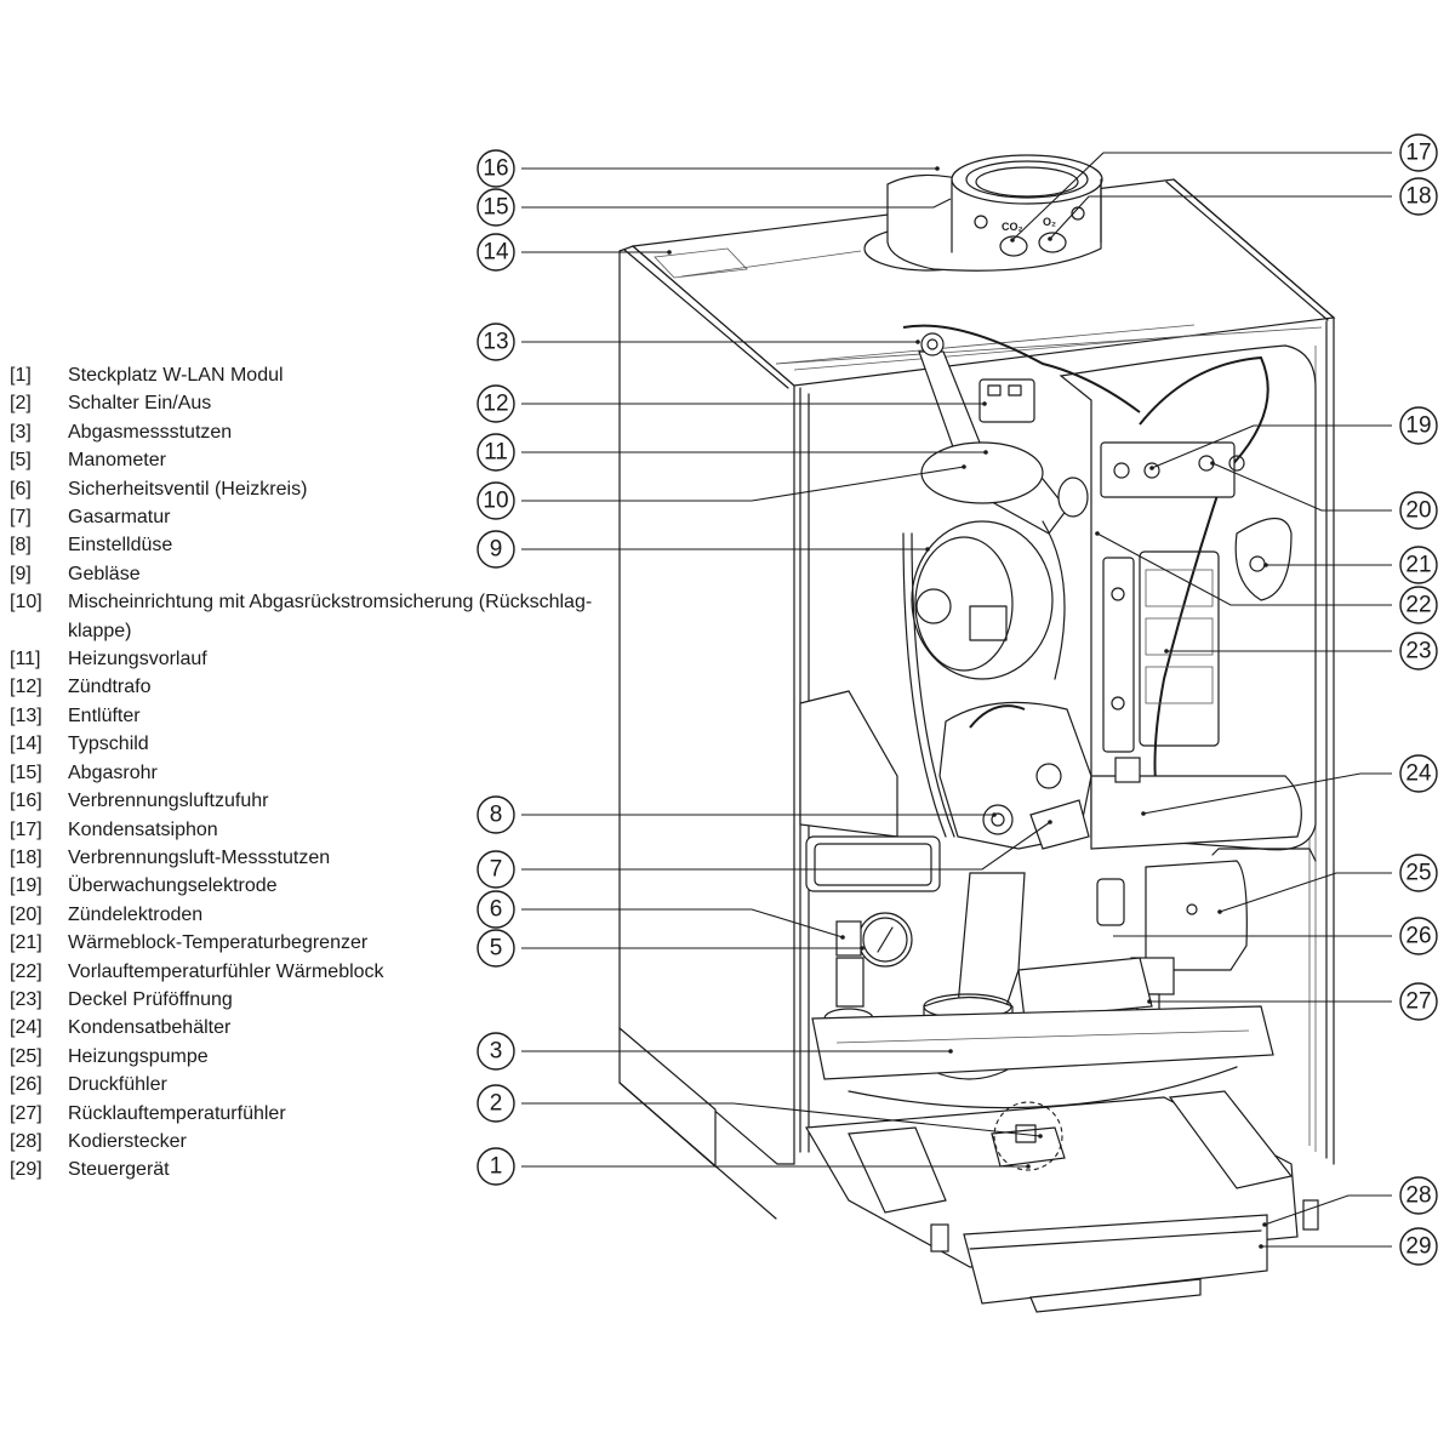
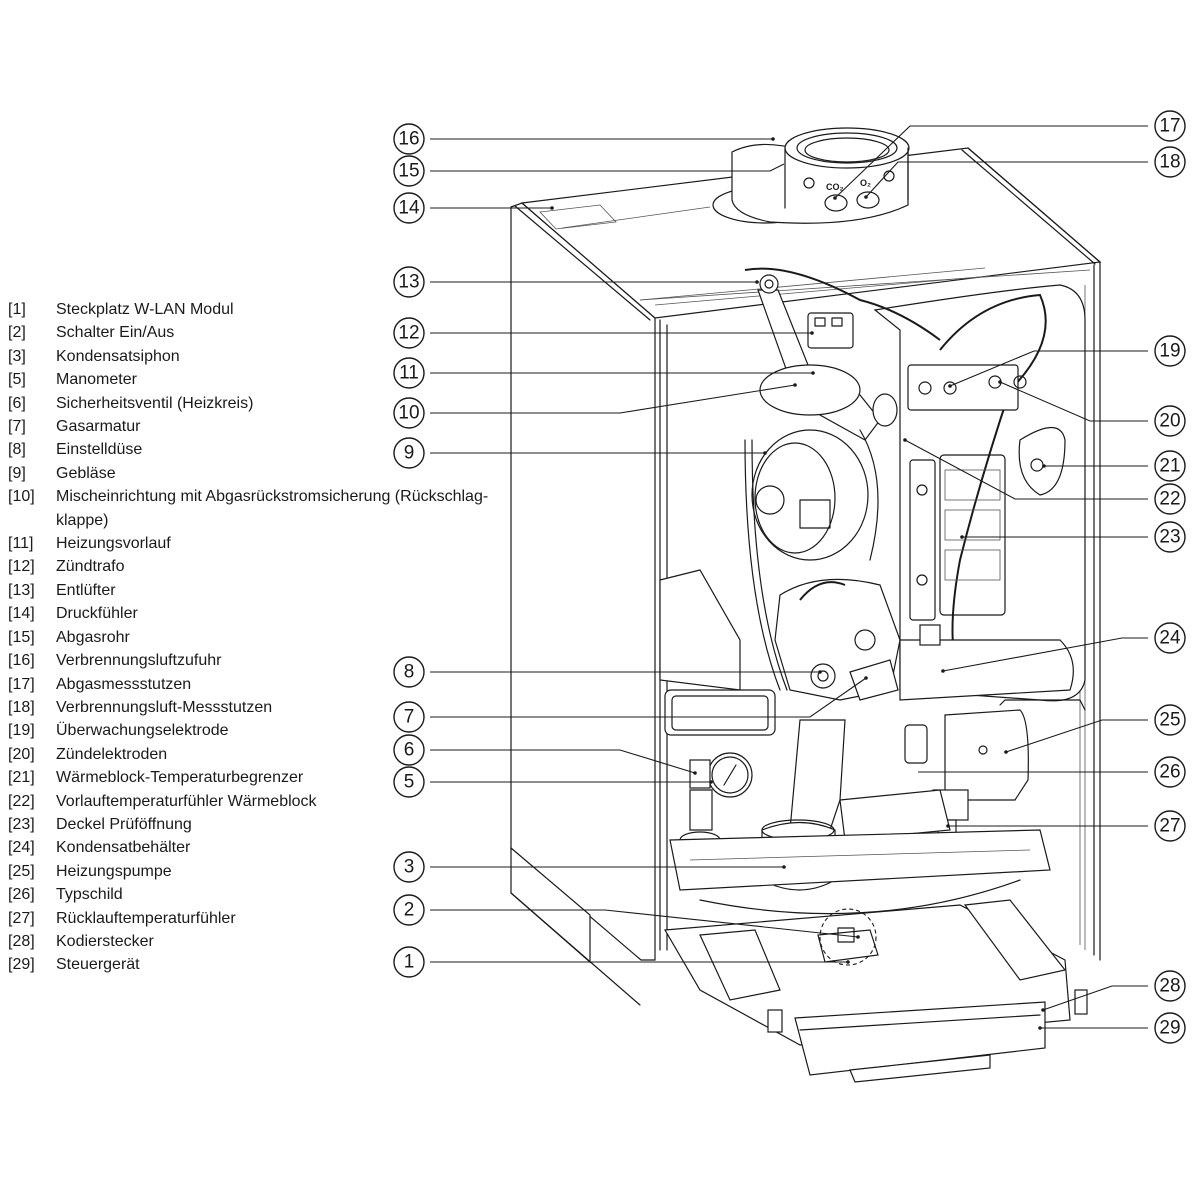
  CO₂
  O₂
  16
  15
  14
  13
  12
  11
  10
  9
  8
  7
  6
  5
  3
  2
  1
  17
  18
  19
  20
  21
  22
  23
  24
  25
  26
  27
  28
  29
  [1]
  Steckplatz W-LAN Modul
  [2]
  Schalter Ein/Aus
  [3]
- Abgasmessstutzen
+ Kondensatsiphon
  [5]
  Manometer
  [6]
  Sicherheitsventil (Heizkreis)
  [7]
  Gasarmatur
  [8]
  Einstelldüse
  [9]
  Gebläse
  [10]
  Mischeinrichtung mit Abgasrückstromsicherung (Rückschlag-
  klappe)
  [11]
  Heizungsvorlauf
  [12]
  Zündtrafo
  [13]
  Entlüfter
  [14]
- Typschild
+ Druckfühler
  [15]
  Abgasrohr
  [16]
  Verbrennungsluftzufuhr
  [17]
- Kondensatsiphon
+ Abgasmessstutzen
  [18]
  Verbrennungsluft-Messstutzen
  [19]
  Überwachungselektrode
  [20]
  Zündelektroden
  [21]
  Wärmeblock-Temperaturbegrenzer
  [22]
  Vorlauftemperaturfühler Wärmeblock
  [23]
  Deckel Prüföffnung
  [24]
  Kondensatbehälter
  [25]
  Heizungspumpe
  [26]
- Druckfühler
+ Typschild
  [27]
  Rücklauftemperaturfühler
  [28]
  Kodierstecker
  [29]
  Steuergerät
